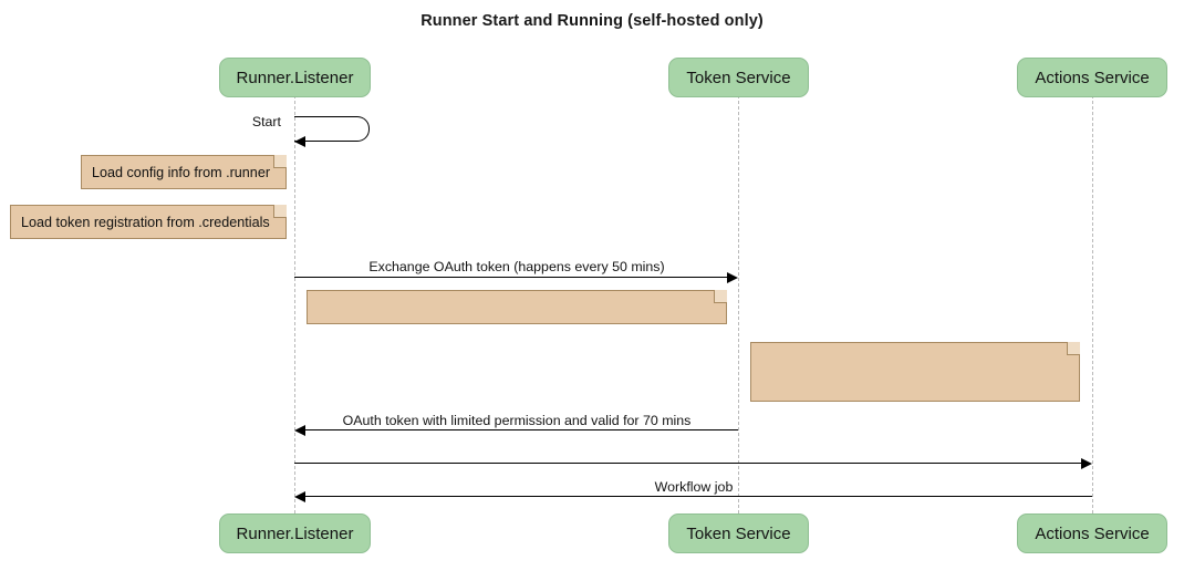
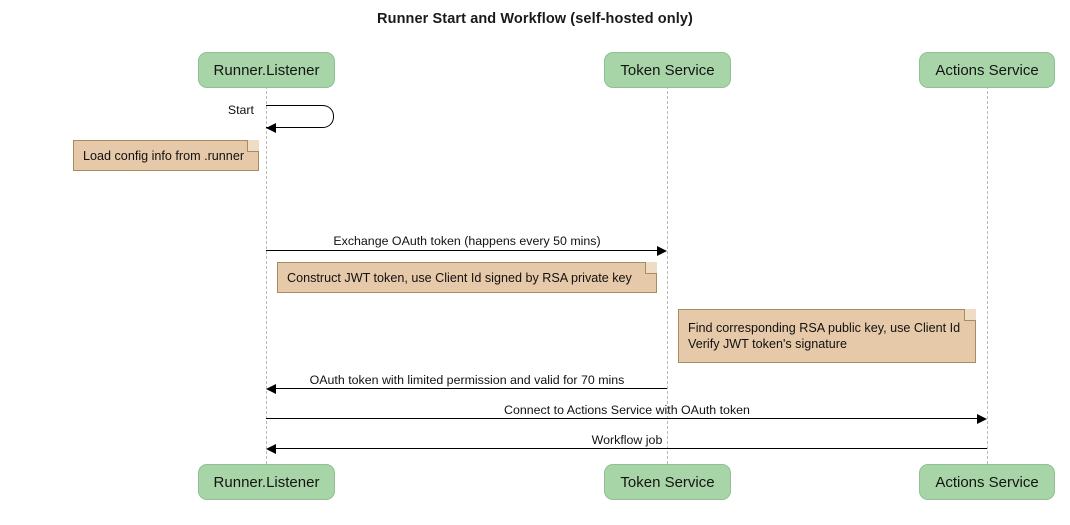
- Runner Start and Running (self-hosted only)
+ Runner Start and Workflow (self-hosted only)
  Runner.Listener
  Token Service
  Actions Service
  Runner.Listener
  Token Service
  Actions Service
  Start
  Load config info from .runner
- Load token registration from .credentials
  Exchange OAuth token (happens every 50 mins)
+ Construct JWT token, use Client Id signed by RSA private key
+ Find corresponding RSA public key, use Client Id
+ Verify JWT token's signature
  OAuth token with limited permission and valid for 70 mins
+ Connect to Actions Service with OAuth token
  Workflow job
